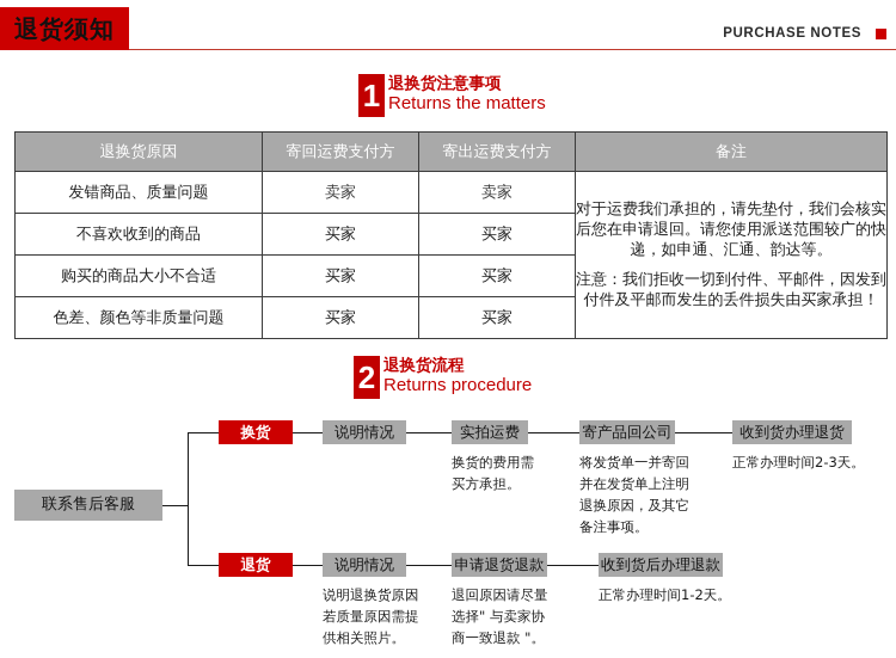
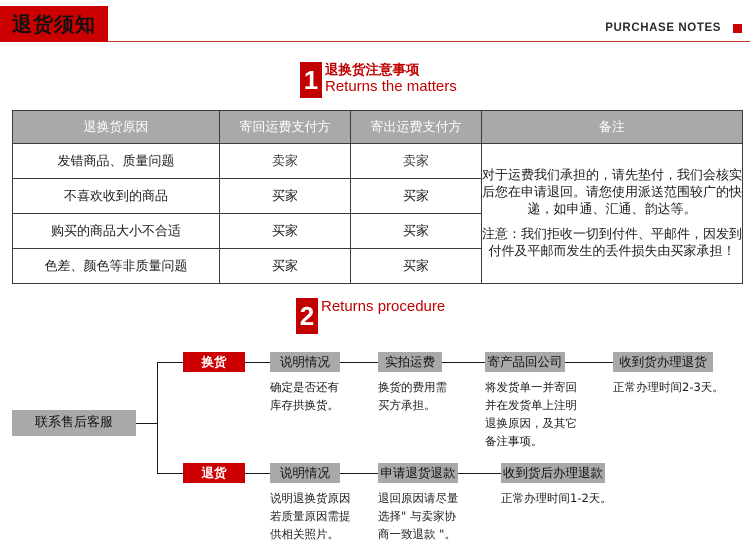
  退货须知
  PURCHASE NOTES
  1
  退换货注意事项
  Returns the matters
  退换货原因	寄回运费支付方	寄出运费支付方	备注
  发错商品、质量问题	卖家	卖家	对于运费我们承担的，请先垫付，我们会核实后您在申请退回。请您使用派送范围较广的快递，如申通、汇通、韵达等。 注意：我们拒收一切到付件、平邮件，因发到付件及平邮而发生的丢件损失由买家承担！
  不喜欢收到的商品	买家	买家
  购买的商品大小不合适	买家	买家
  色差、颜色等非质量问题	买家	买家
  2
- 退换货流程
  Returns procedure
  联系售后客服
  换货
  说明情况
+ 确定是否还有
+ 库存拱换货。
  实拍运费
  换货的费用需
  买方承担。
  寄产品回公司
  将发货单一并寄回
  并在发货单上注明
  退换原因，及其它
  备注事项。
  收到货办理退货
  正常办理时间2-3天。
  退货
  说明情况
  说明退换货原因
  若质量原因需提
  供相关照片。
  申请退货退款
  退回原因请尽量
  选择" 与卖家协
  商一致退款 "。
  收到货后办理退款
  正常办理时间1-2天。
